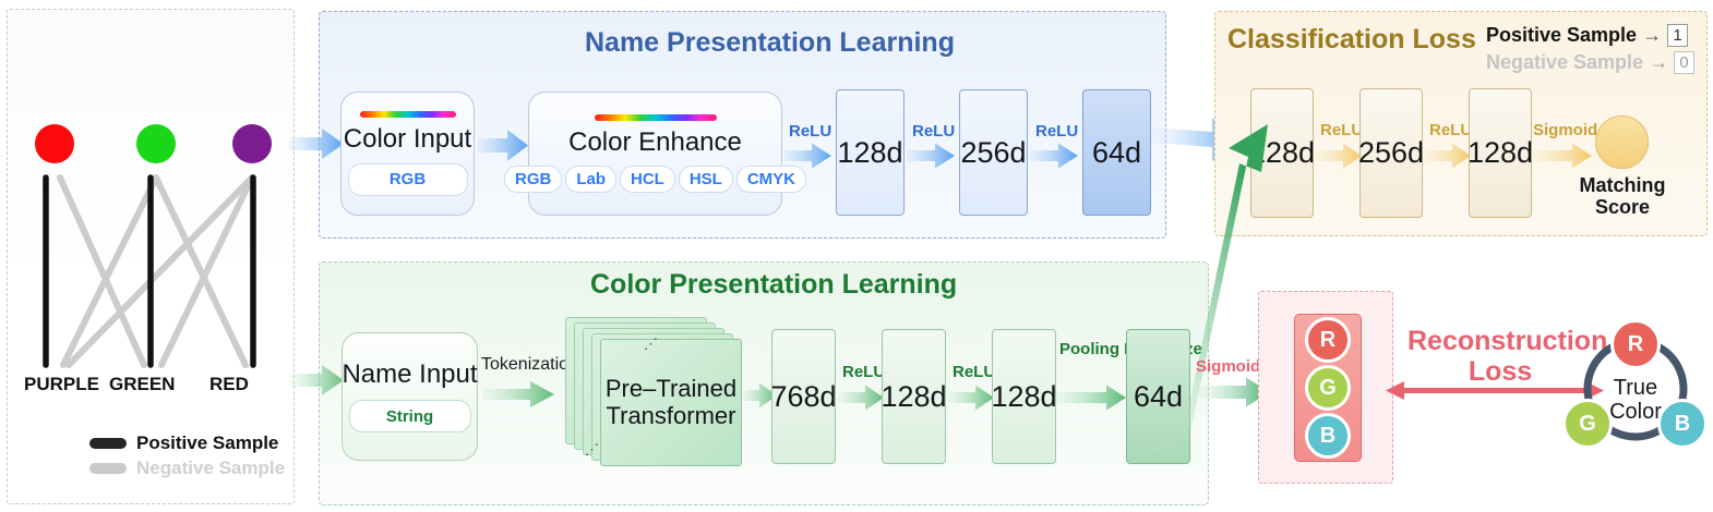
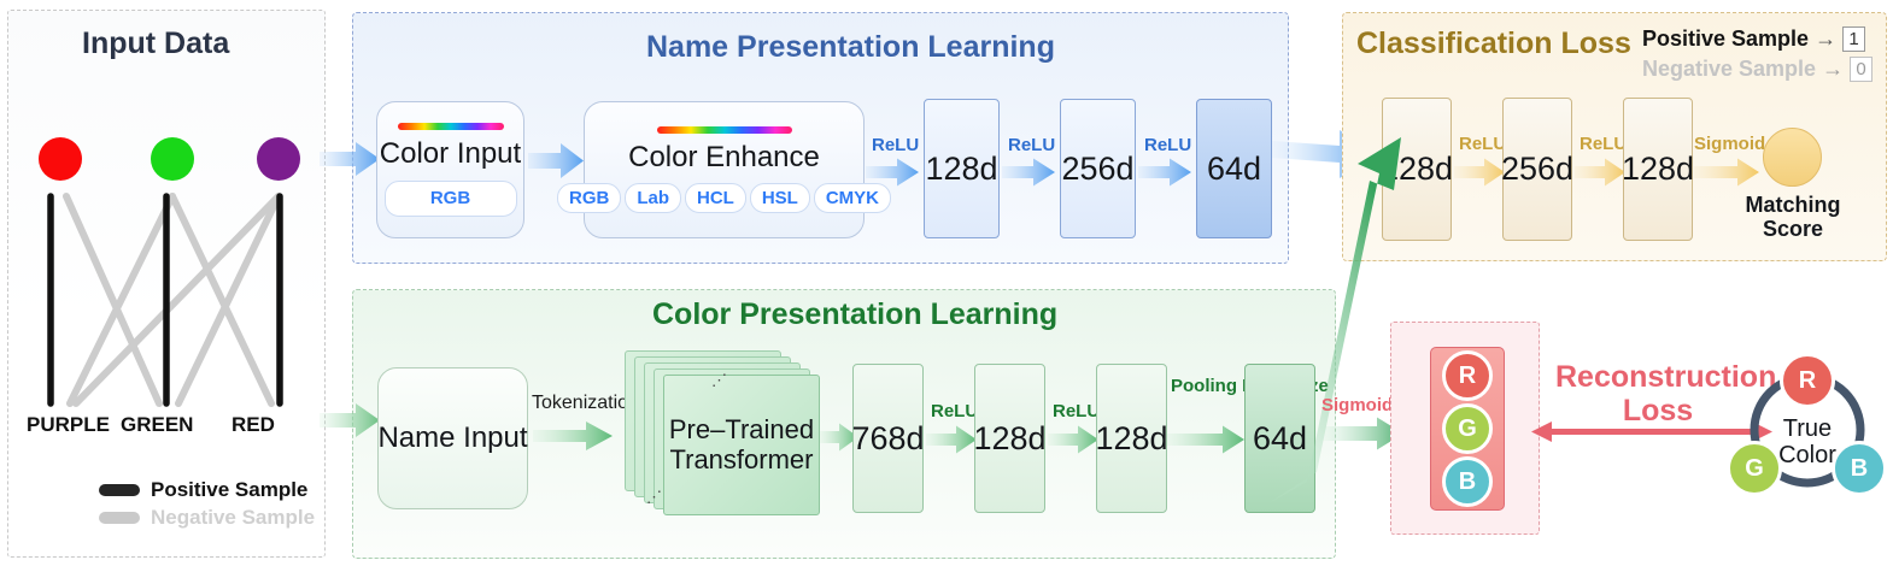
+ Input Data
  PURPLE
  GREEN
  RED
  Positive Sample
  Negative Sample
  Name Presentation Learning
  Color Input
  RGB
  Color Enhance
  RGB
  Lab
  HCL
  HSL
  CMYK
  ReLU
  128d
  ReLU
  256d
  ReLU
  64d
  Classification Loss
  Positive Sample
  →
  1
  Negative Sample
  →
  0
  28d
  ReLU
  256d
  ReLU
  128d
  Sigmoid
  Matching
  Score
  Color Presentation Learning
  Name Input
- String
  Tokenizatio
  Pre–Trained
  Transformer
  ⋰
  ⋰
  768d
  ReLU
  128d
  ReLU
  128d
  64d
  Sigmoid
  R
  G
  B
  Reconstructio
  Loss
  R
  G
  B
  True
  Color
